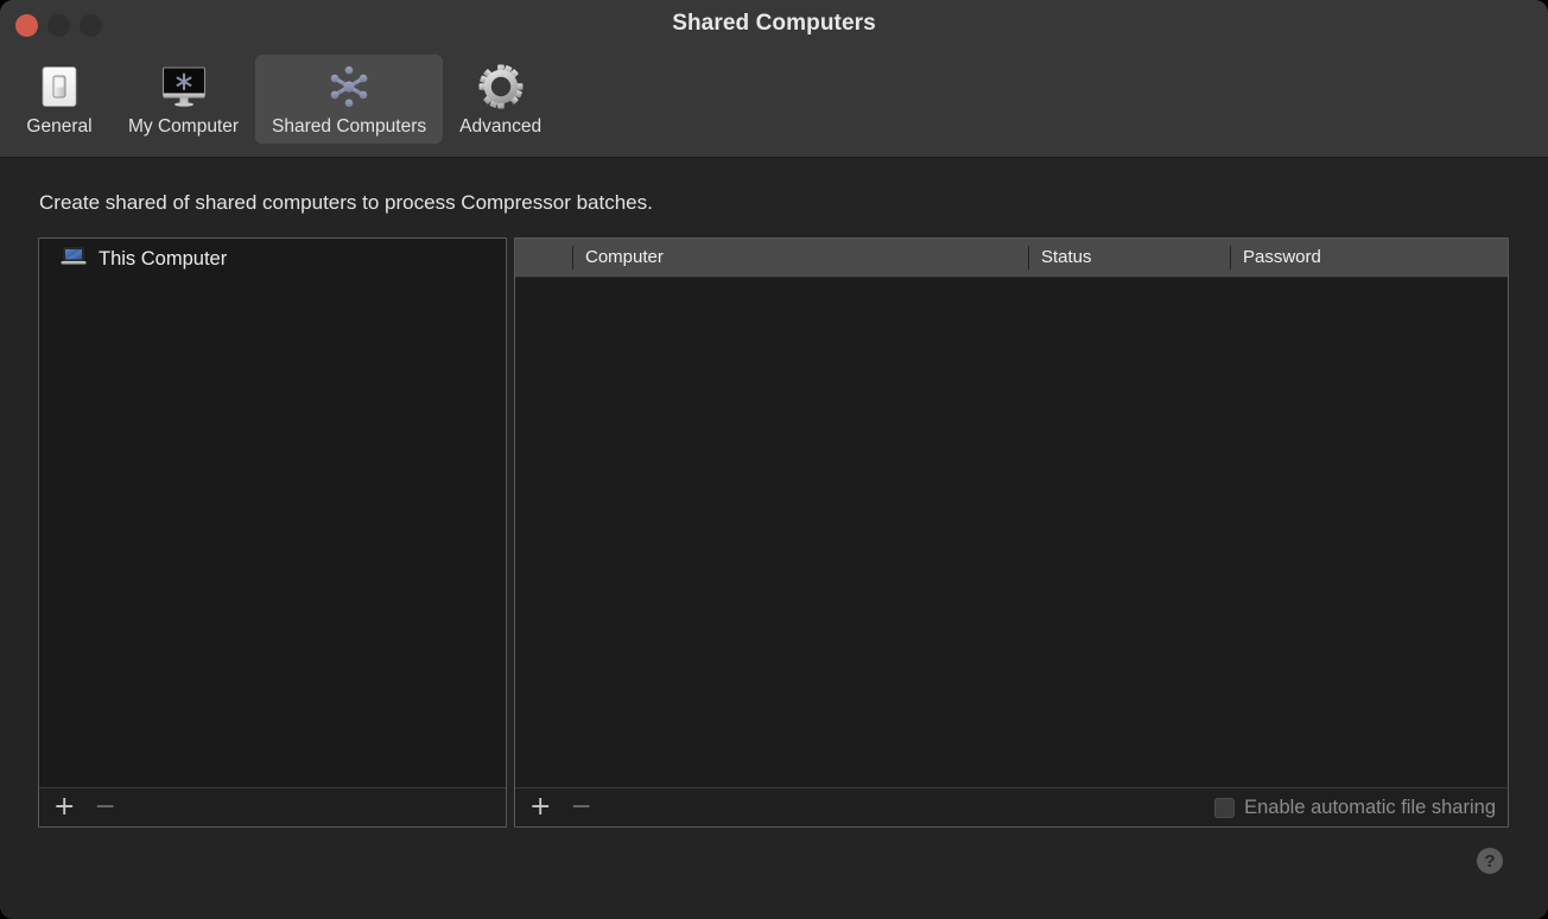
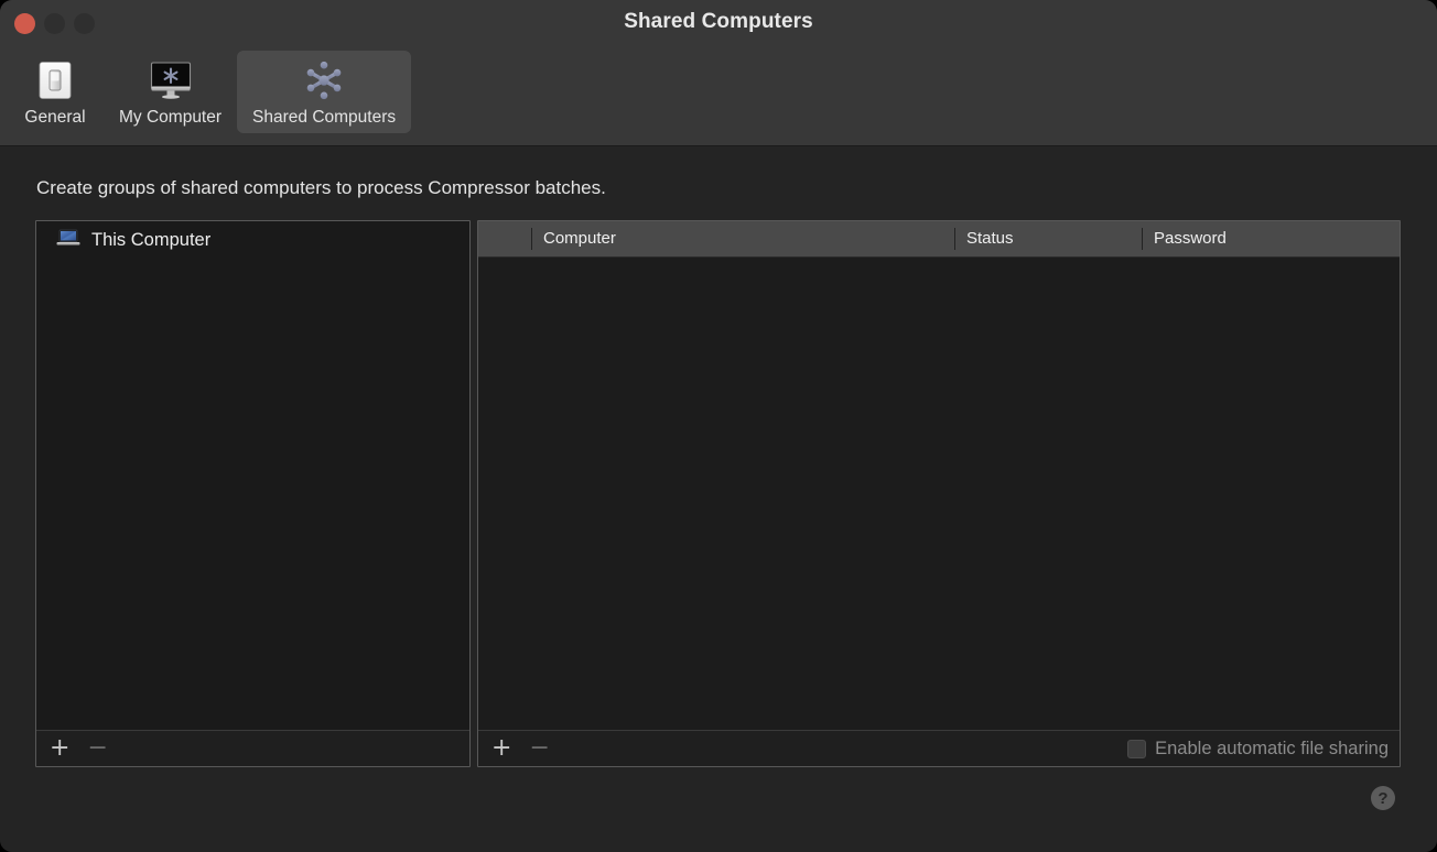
  Shared Computers
  General
  My Computer
  Shared Computers
- Advanced
- Create shared of shared computers to process Compressor batches.
+ Create groups of shared computers to process Compressor batches.
  This Computer
  +
  −
  Computer
  Status
  Password
  +
  −
  Enable automatic file sharing
  ?
